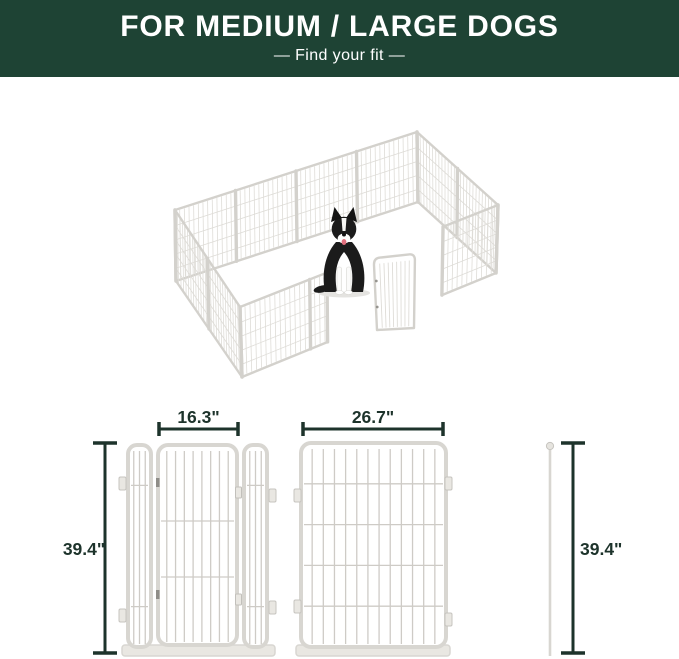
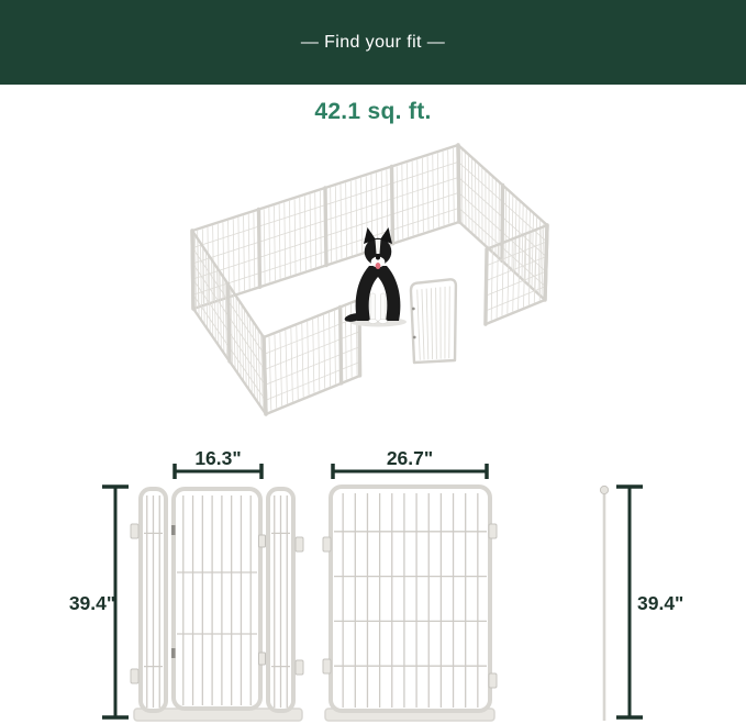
- FOR MEDIUM / LARGE DOGS
  — Find your fit —
+ 42.1 sq. ft.
  16.3"
  39.4"
  26.7"
  39.4"
